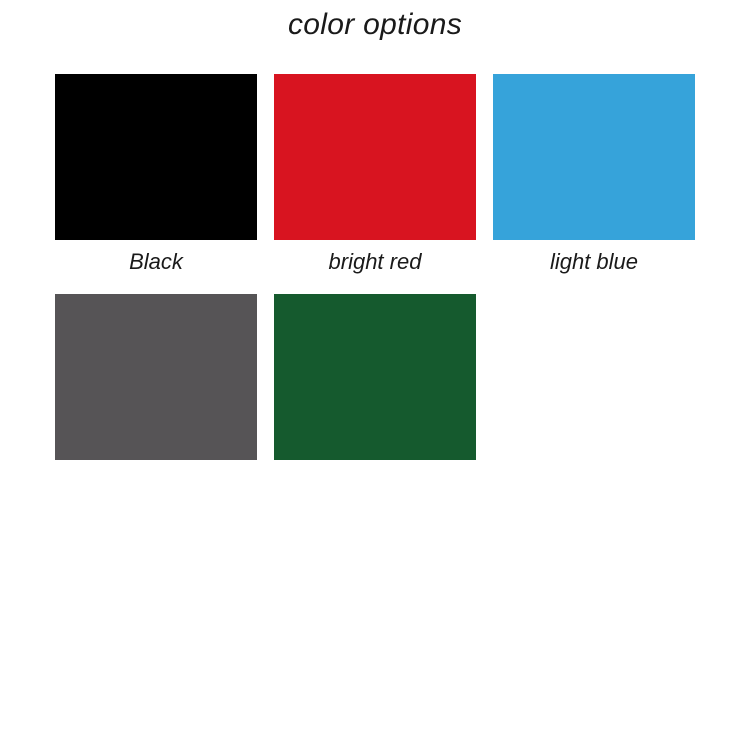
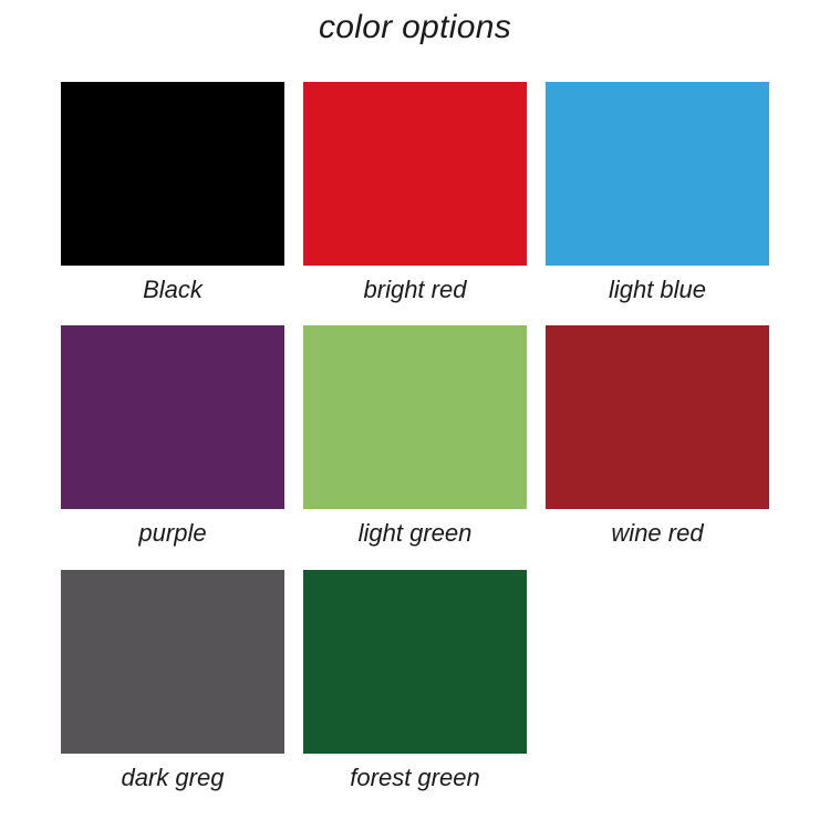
  color options
  Black
  bright red
  light blue
+ purple
+ light green
+ wine red
+ dark greg
+ forest green
